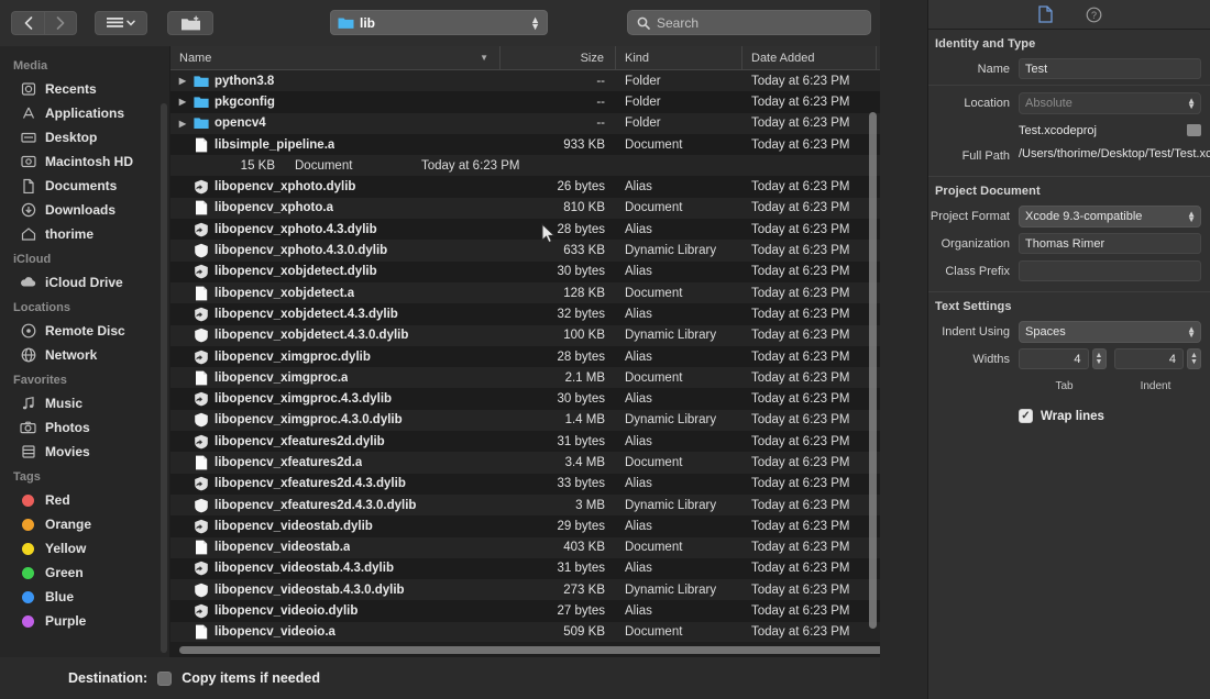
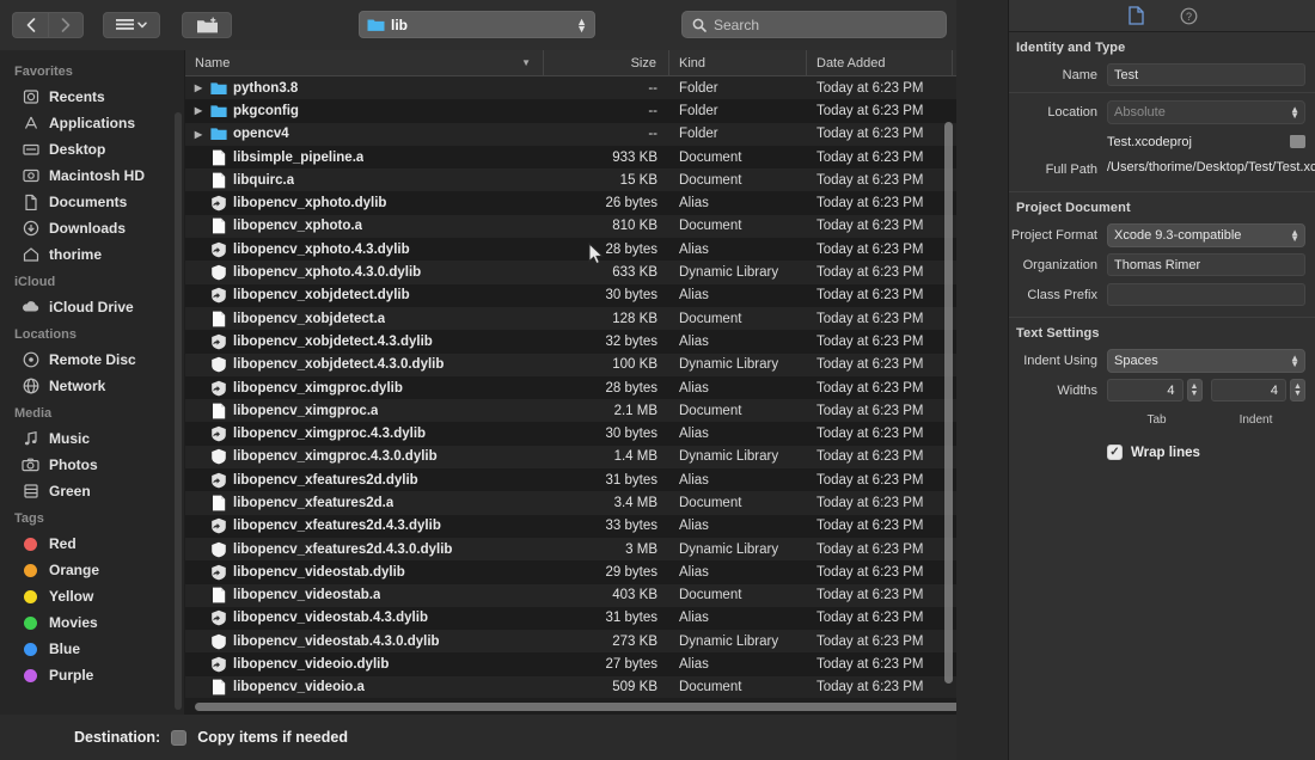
  ?
  Identity and Type
  Name
  Test
  Location
  Absolute
  ▲
  ▼
  Test.xcodeproj
  Full Path
  /Users/thorime/Desktop/Test/Test.xc
  Project Document
  Project Format
  Xcode 9.3-compatible
  ▲
  ▼
  Organization
  Thomas Rimer
  Class Prefix
  Text Settings
  Indent Using
  Spaces
  ▲
  ▼
  Widths
  4
  4
  Tab
  Indent
  ✓
  Wrap lines
  lib
  ▲
  ▼
  Search
- Media
+ Favorites
  Recents
  Applications
  Desktop
  Macintosh HD
  Documents
  Downloads
  thorime
  iCloud
  iCloud Drive
  Locations
  Remote Disc
  Network
- Favorites
+ Media
  Music
  Photos
- Movies
+ Green
  Tags
  Red
  Orange
  Yellow
- Green
+ Movies
  Blue
  Purple
  Name
  ▼
  Size
  Kind
  Date Added
  ▶
  python3.8
  --
  Folder
  Today at 6:23 PM
  ▶
  pkgconfig
  --
  Folder
  Today at 6:23 PM
  ▶
  opencv4
  --
  Folder
  Today at 6:23 PM
  libsimple_pipeline.a
  933 KB
  Document
  Today at 6:23 PM
+ libquirc.a
  15 KB
  Document
  Today at 6:23 PM
  libopencv_xphoto.dylib
  26 bytes
  Alias
  Today at 6:23 PM
  libopencv_xphoto.a
  810 KB
  Document
  Today at 6:23 PM
  libopencv_xphoto.4.3.dylib
  28 bytes
  Alias
  Today at 6:23 PM
  libopencv_xphoto.4.3.0.dylib
  633 KB
  Dynamic Library
  Today at 6:23 PM
  libopencv_xobjdetect.dylib
  30 bytes
  Alias
  Today at 6:23 PM
  libopencv_xobjdetect.a
  128 KB
  Document
  Today at 6:23 PM
  libopencv_xobjdetect.4.3.dylib
  32 bytes
  Alias
  Today at 6:23 PM
  libopencv_xobjdetect.4.3.0.dylib
  100 KB
  Dynamic Library
  Today at 6:23 PM
  libopencv_ximgproc.dylib
  28 bytes
  Alias
  Today at 6:23 PM
  libopencv_ximgproc.a
  2.1 MB
  Document
  Today at 6:23 PM
  libopencv_ximgproc.4.3.dylib
  30 bytes
  Alias
  Today at 6:23 PM
  libopencv_ximgproc.4.3.0.dylib
  1.4 MB
  Dynamic Library
  Today at 6:23 PM
  libopencv_xfeatures2d.dylib
  31 bytes
  Alias
  Today at 6:23 PM
  libopencv_xfeatures2d.a
  3.4 MB
  Document
  Today at 6:23 PM
  libopencv_xfeatures2d.4.3.dylib
  33 bytes
  Alias
  Today at 6:23 PM
  libopencv_xfeatures2d.4.3.0.dylib
  3 MB
  Dynamic Library
  Today at 6:23 PM
  libopencv_videostab.dylib
  29 bytes
  Alias
  Today at 6:23 PM
  libopencv_videostab.a
  403 KB
  Document
  Today at 6:23 PM
  libopencv_videostab.4.3.dylib
  31 bytes
  Alias
  Today at 6:23 PM
  libopencv_videostab.4.3.0.dylib
  273 KB
  Dynamic Library
  Today at 6:23 PM
  libopencv_videoio.dylib
  27 bytes
  Alias
  Today at 6:23 PM
  libopencv_videoio.a
  509 KB
  Document
  Today at 6:23 PM
  Destination:
  Copy items if needed
